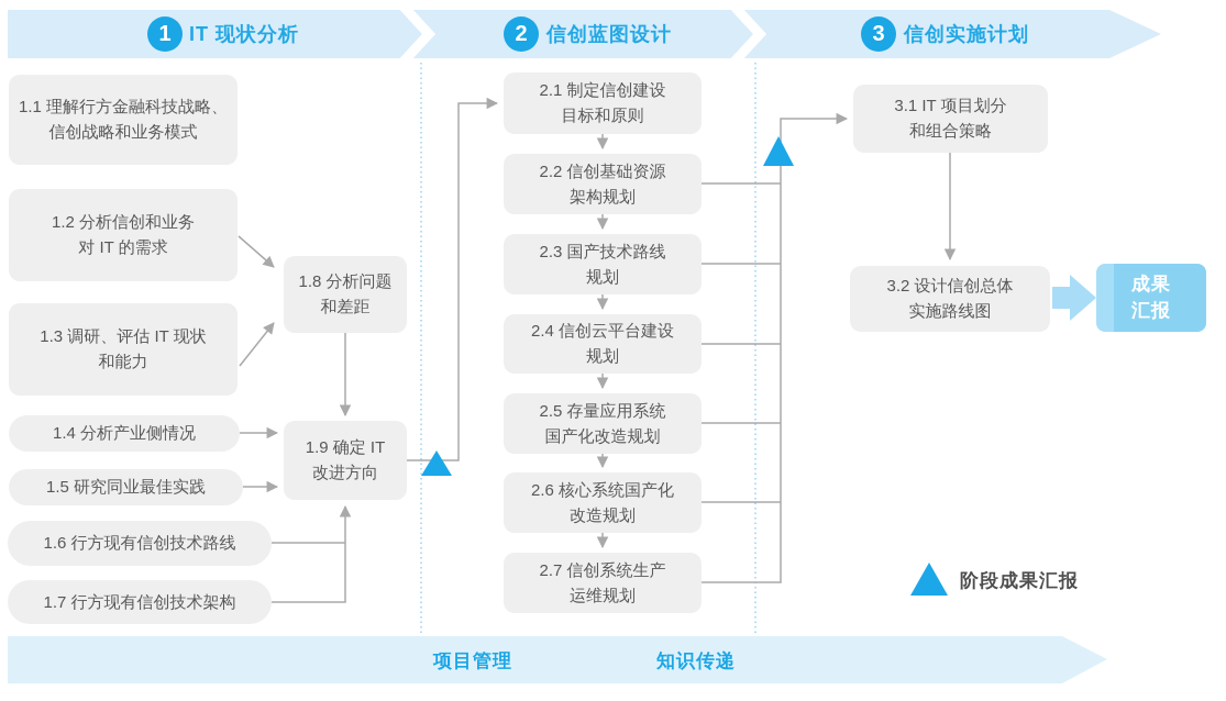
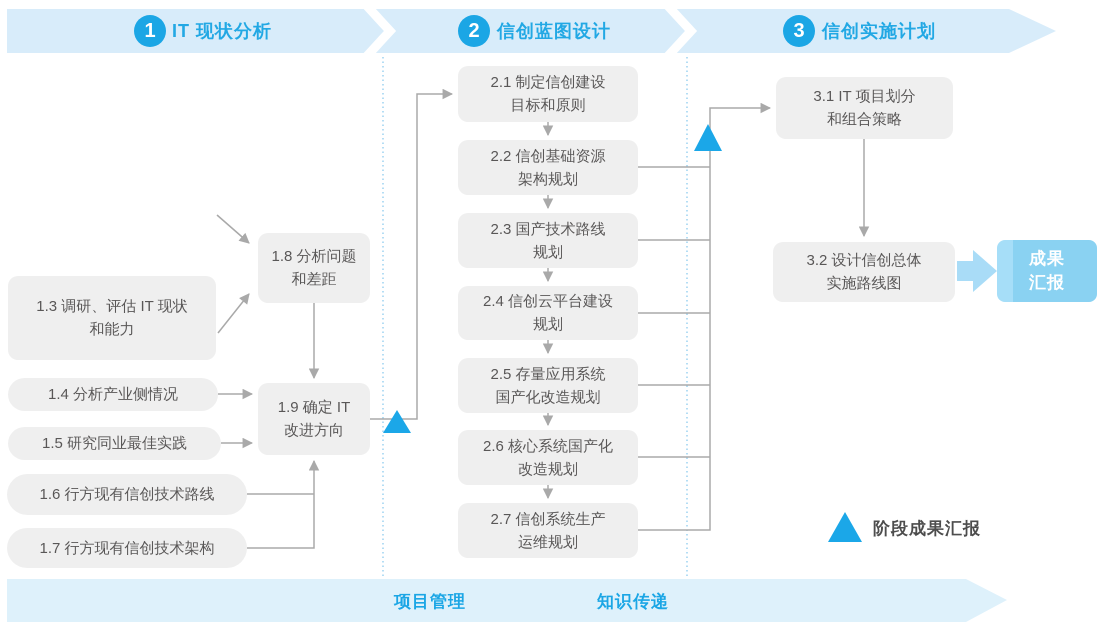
  1
  IT 现状分析
  2
  信创蓝图设计
  3
  信创实施计划
- 1.1 理解行方金融科技战略、
- 信创战略和业务模式
- 1.2 分析信创和业务
- 对 IT 的需求
  1.3 调研、评估 IT 现状
  和能力
  1.4 分析产业侧情况
  1.5 研究同业最佳实践
  1.6 行方现有信创技术路线
  1.7 行方现有信创技术架构
  1.8 分析问题
  和差距
  1.9 确定 IT
  改进方向
  2.1 制定信创建设
  目标和原则
  2.2 信创基础资源
  架构规划
  2.3 国产技术路线
  规划
  2.4 信创云平台建设
  规划
  2.5 存量应用系统
  国产化改造规划
  2.6 核心系统国产化
  改造规划
  2.7 信创系统生产
  运维规划
  3.1 IT 项目划分
  和组合策略
  3.2 设计信创总体
  实施路线图
  成果
  汇报
  阶段成果汇报
  项目管理
  知识传递
